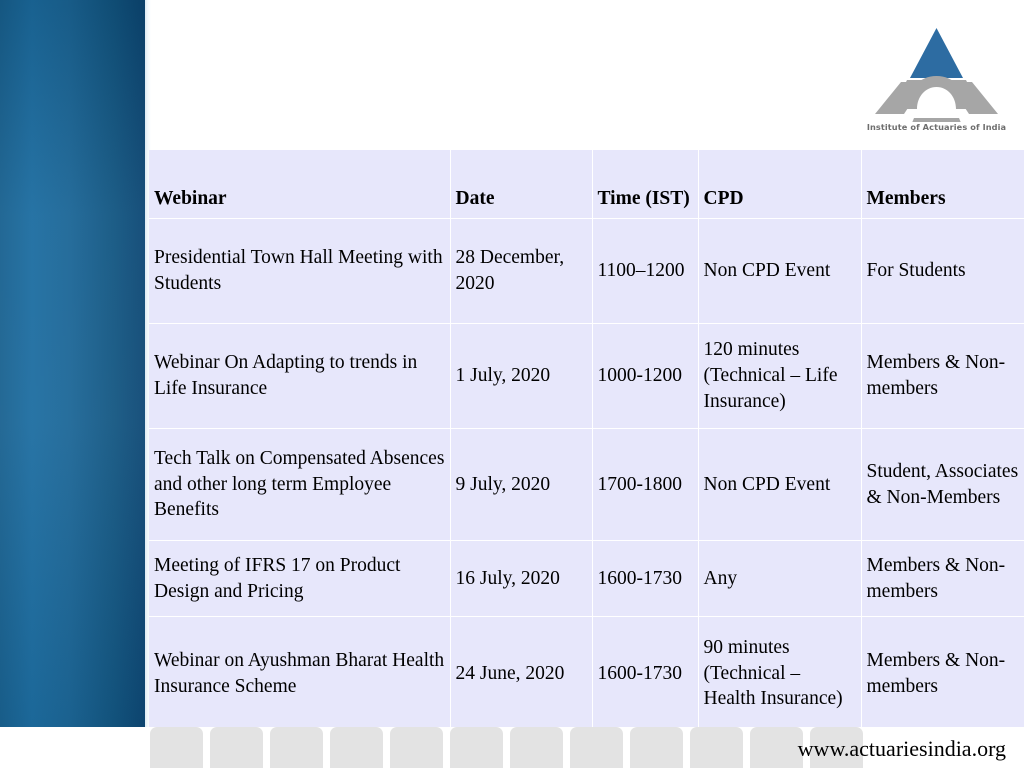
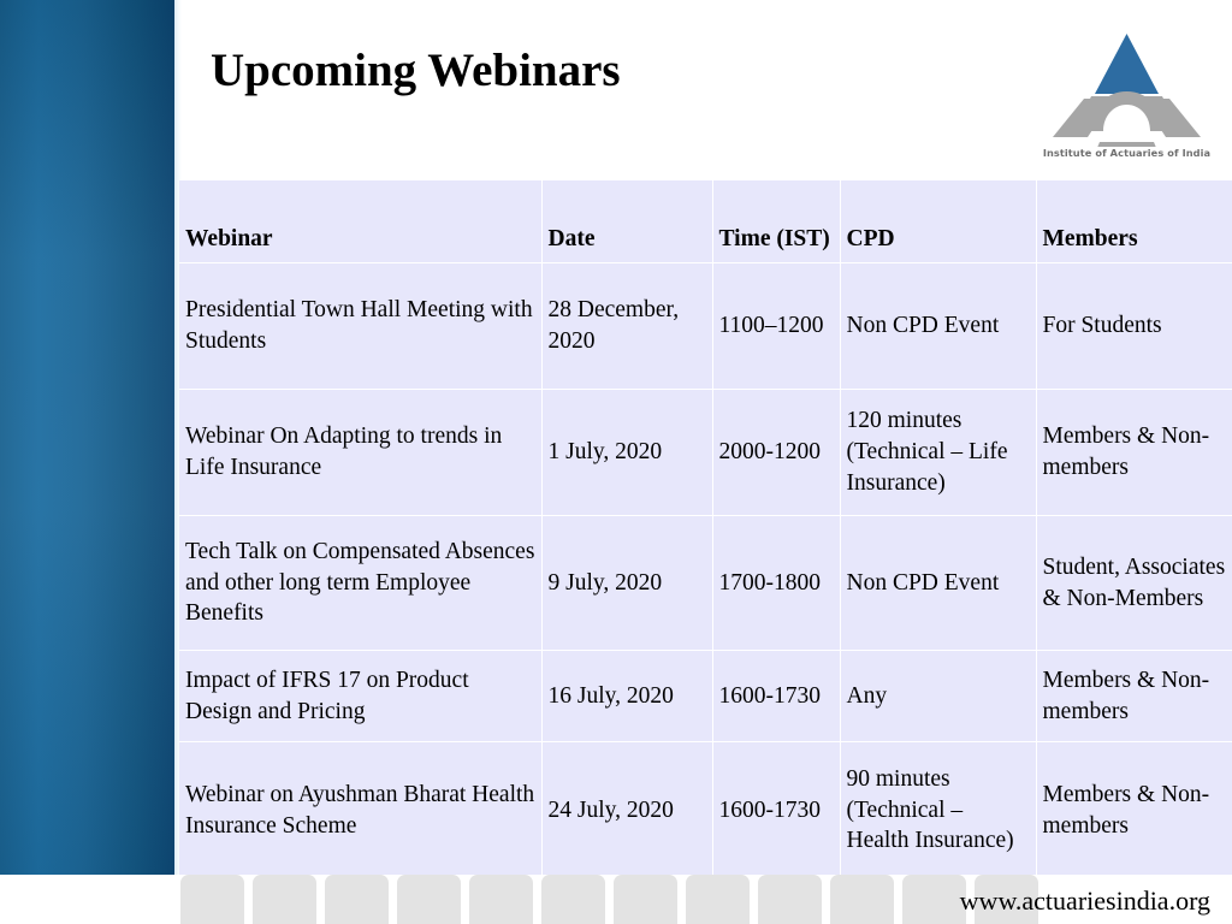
+ Upcoming Webinars
  Institute of Actuaries of India
  Webinar	Date	Time (IST)	CPD	Members
  Presidential Town Hall Meeting with Students	28 December, 2020	1100–1200	Non CPD Event	For Students
- Webinar On Adapting to trends in Life Insurance	1 July, 2020	1000-1200	120 minutes (Technical – Life Insurance)	Members & Non-members
+ Webinar On Adapting to trends in Life Insurance	1 July, 2020	2000-1200	120 minutes (Technical – Life Insurance)	Members & Non-members
  Tech Talk on Compensated Absences and other long term Employee Benefits	9 July, 2020	1700-1800	Non CPD Event	Student, Associates & Non-Members
- Meeting of IFRS 17 on Product Design and Pricing	16 July, 2020	1600-1730	Any	Members & Non-members
+ Impact of IFRS 17 on Product Design and Pricing	16 July, 2020	1600-1730	Any	Members & Non-members
- Webinar on Ayushman Bharat Health Insurance Scheme	24 June, 2020	1600-1730	90 minutes (Technical – Health Insurance)	Members & Non-members
+ Webinar on Ayushman Bharat Health Insurance Scheme	24 July, 2020	1600-1730	90 minutes (Technical – Health Insurance)	Members & Non-members
  www.actuariesindia.org
